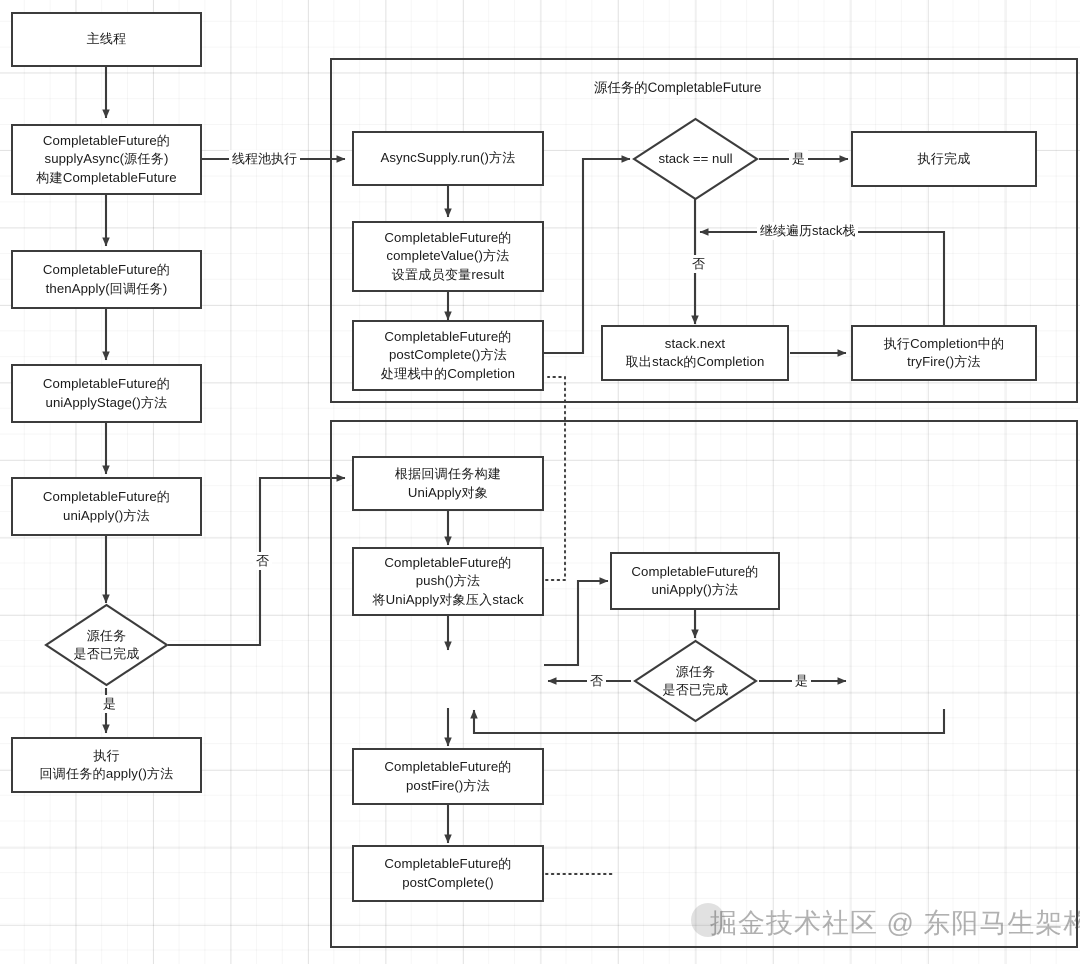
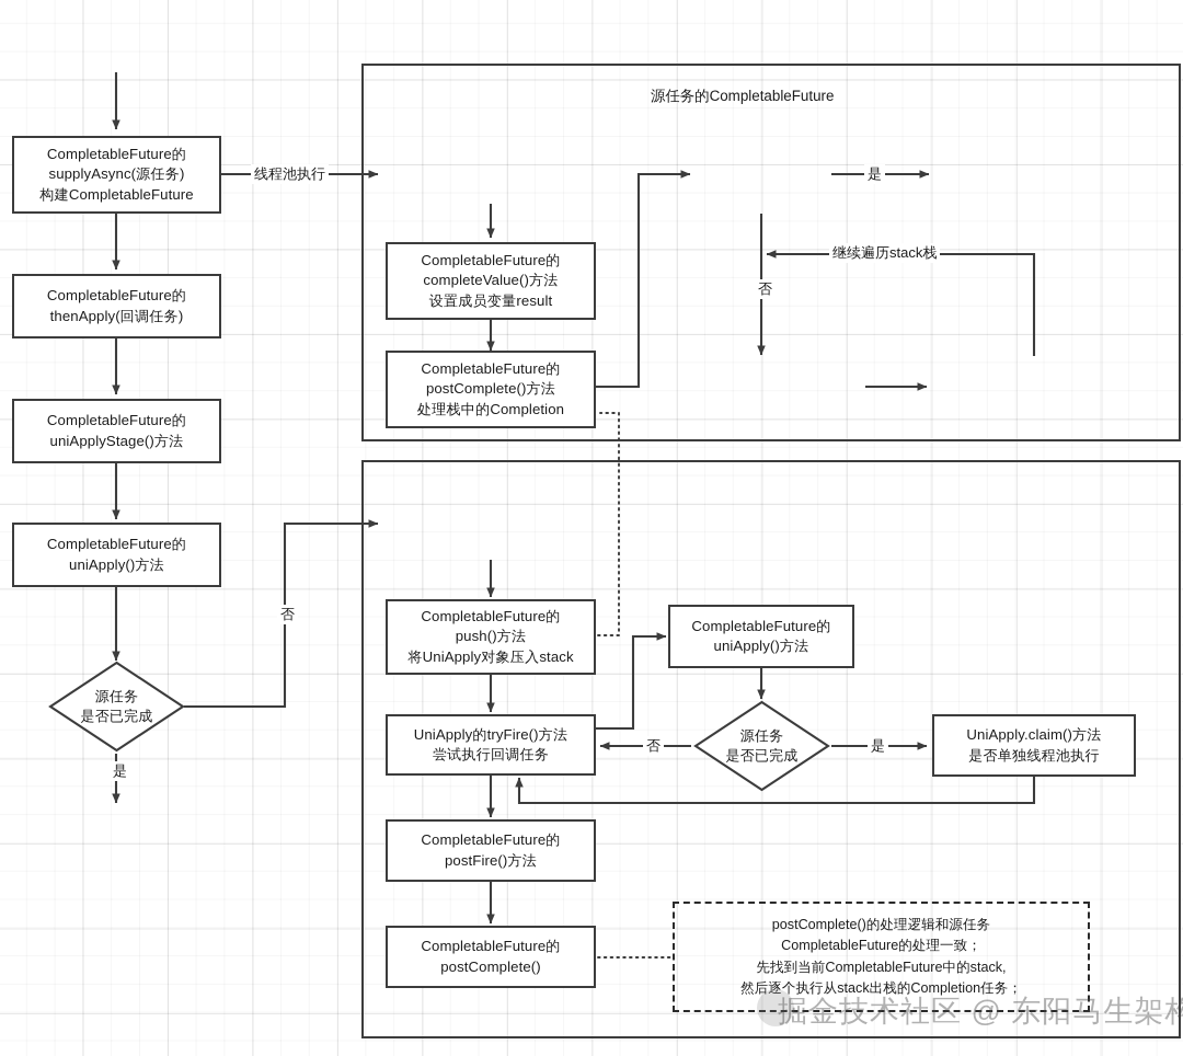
  源任务的CompletableFuture
- 主线程
  CompletableFuture的
  supplyAsync(源任务)
  构建CompletableFuture
  CompletableFuture的
  thenApply(回调任务)
  CompletableFuture的
  uniApplyStage()方法
  CompletableFuture的
  uniApply()方法
  源任务
  是否已完成
- 执行
- 回调任务的apply()方法
- AsyncSupply.run()方法
  CompletableFuture的
  completeValue()方法
  设置成员变量result
  CompletableFuture的
  postComplete()方法
  处理栈中的Completion
- stack == null
- 执行完成
- stack.next
- 取出stack的Completion
- 执行Completion中的
- tryFire()方法
- 根据回调任务构建
- UniApply对象
  CompletableFuture的
  push()方法
  将UniApply对象压入stack
+ UniApply的tryFire()方法
+ 尝试执行回调任务
  CompletableFuture的
  postFire()方法
  CompletableFuture的
  postComplete()
  CompletableFuture的
  uniApply()方法
  源任务
  是否已完成
+ UniApply.claim()方法
+ 是否单独线程池执行
+ postComplete()的处理逻辑和源任务
+ CompletableFuture的处理一致；
+ 先找到当前CompletableFuture中的stack,
+ 然后逐个执行从stack出栈的Completion任务；
  线程池执行
  是
  否
  继续遍历stack栈
  否
  是
  否
  是
  掘金技术社区 @ 东阳马生架构
